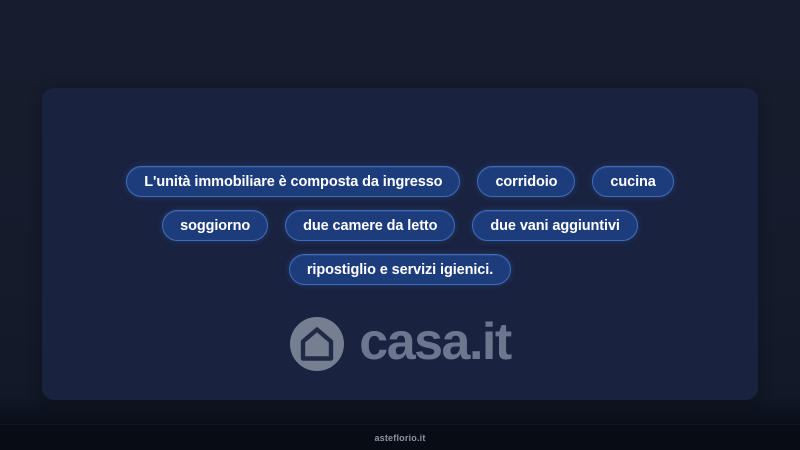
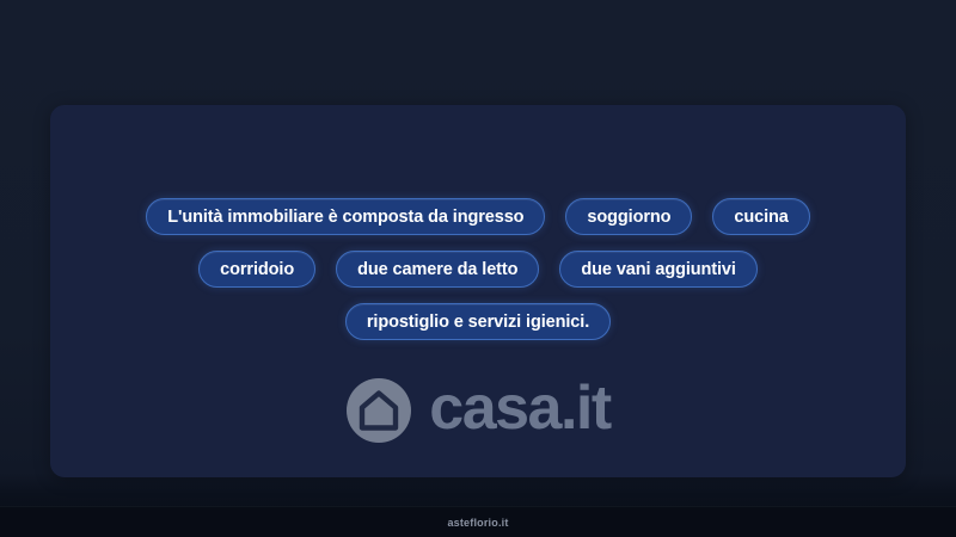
  L'unità immobiliare è composta da ingresso
- corridoio
+ soggiorno
  cucina
- soggiorno
+ corridoio
  due camere da letto
  due vani aggiuntivi
  ripostiglio e servizi igienici.
  casa.it
  asteflorio.it
